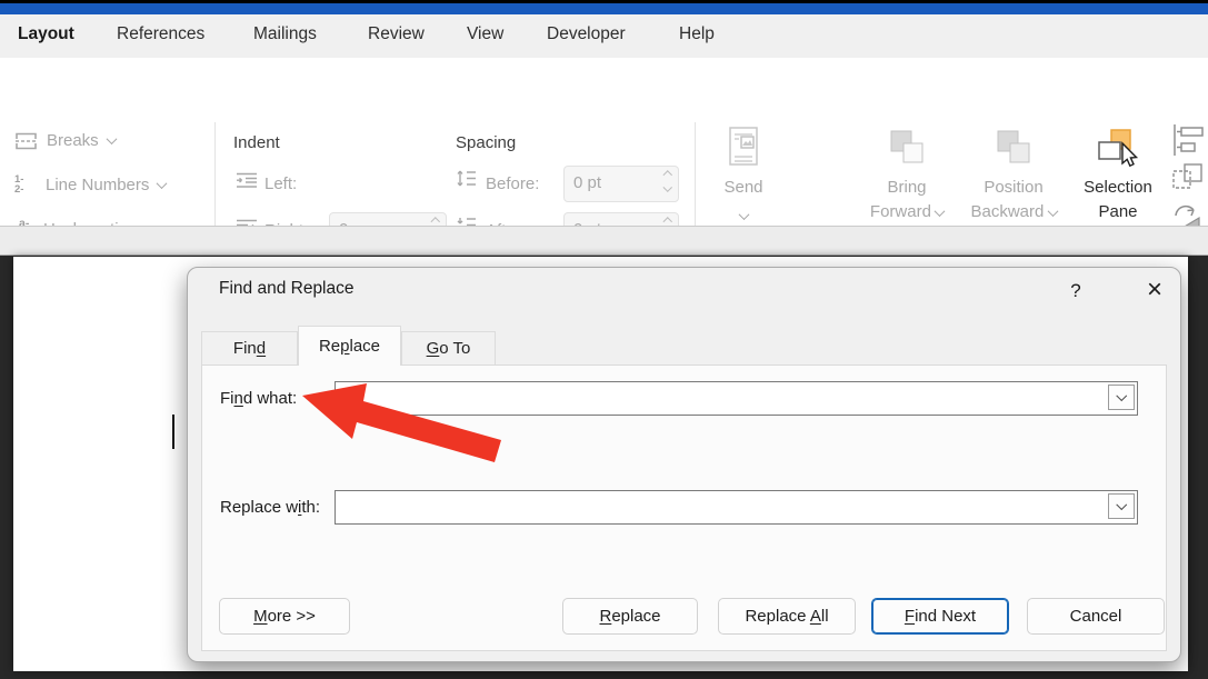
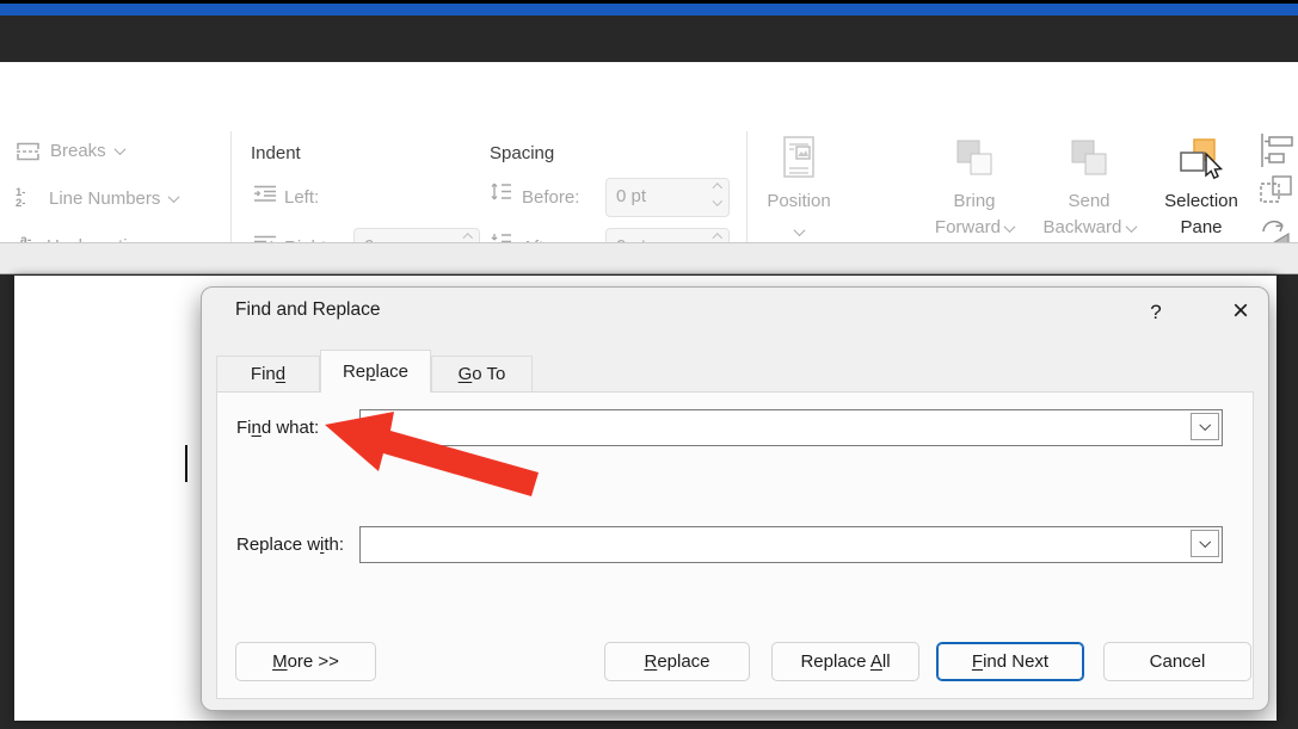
- Layout
- References
- Mailings
- Review
- View
- Developer
- Help
  Breaks
  1-
  2-
  Line Numbers
  a-
  Indent
  Spacing
  Left:
  Before:
  0 pt
- Send
+ Position
  Bring
  Forward
- Position
+ Send
  Backward
  Selection
  Pane
  Find and Replace
  ?
  ×
  Find
  Replace
  Go To
  Find what:
  Replace with:
  More >>
  Replace
  Replace All
  Find Next
  Cancel
